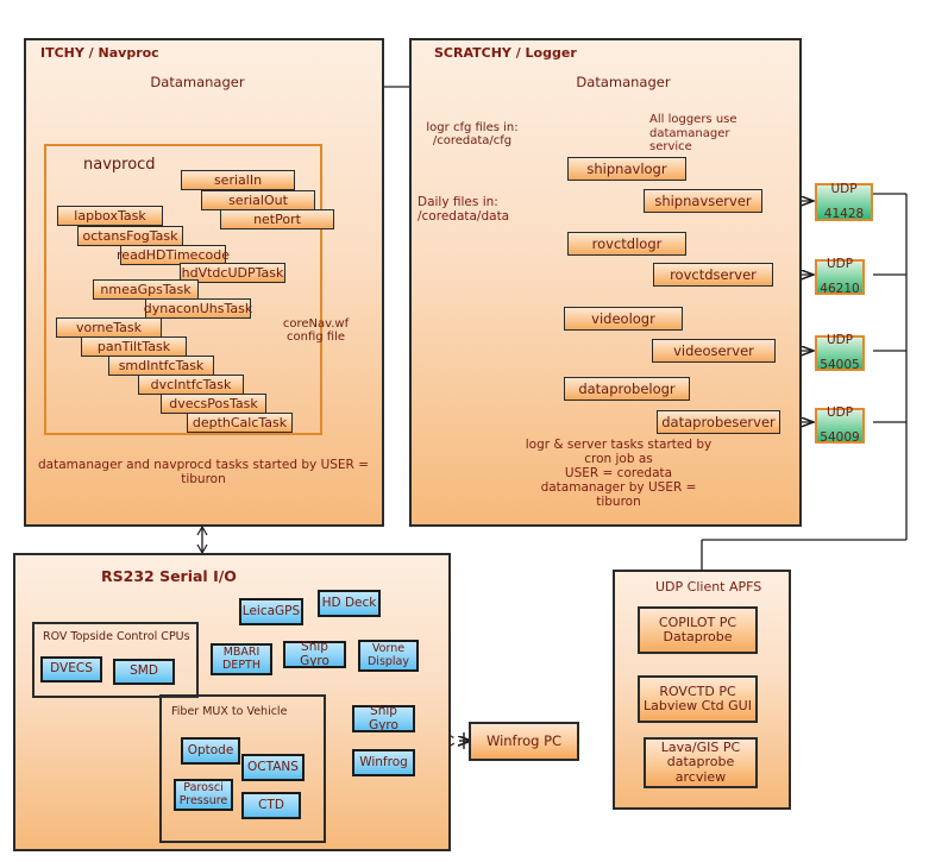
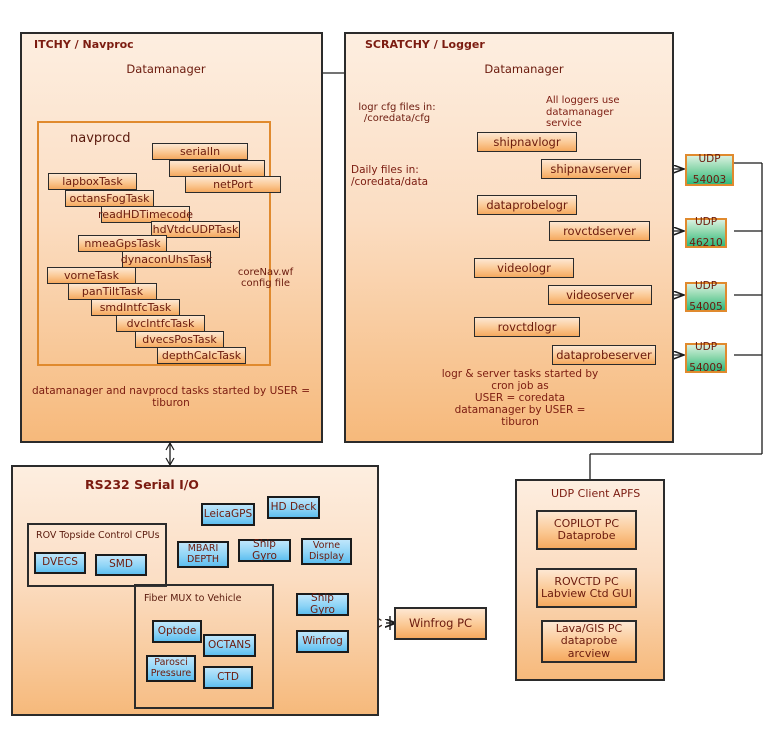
  ITCHY / Navproc
  Datamanager
  navprocd
  serialIn
  serialOut
  netPort
  lapboxTask
  octansFogTask
  readHDTimecode
  hdVtdcUDPTask
  nmeaGpsTask
  dynaconUhsTask
  vorneTask
  panTiltTask
  smdIntfcTask
  dvcIntfcTask
  dvecsPosTask
  depthCalcTask
  coreNav.wf
  config file
  datamanager and navprocd tasks started by USER =
  tiburon
  SCRATCHY / Logger
  Datamanager
  All loggers use
  datamanager
  service
  logr cfg files in:
  /coredata/cfg
  Daily files in:
  /coredata/data
  shipnavlogr
- rovctdlogr
+ dataprobelogr
  videologr
- dataprobelogr
+ rovctdlogr
  shipnavserver
  rovctdserver
  videoserver
  dataprobeserver
  logr & server tasks started by
  cron job as
  USER = coredata
  datamanager by USER =
  tiburon
  UDP
- 41428
+ 54003
  UDP
  46210
  UDP
  54005
  UDP
  54009
  RS232 Serial I/O
  ROV Topside Control CPUs
  DVECS
  SMD
  Fiber MUX to Vehicle
  Optode
  OCTANS
  Parosci
  Pressure
  CTD
  LeicaGPS
  HD Deck
  MBARI
  DEPTH
  Ship Gyro
  Vorne
  Display
  Ship Gyro
  Winfrog
  Winfrog PC
  UDP Client APFS
  COPILOT PC
  Dataprobe
  ROVCTD PC
  Labview Ctd GUI
  Lava/GIS PC
  dataprobe
  arcview
